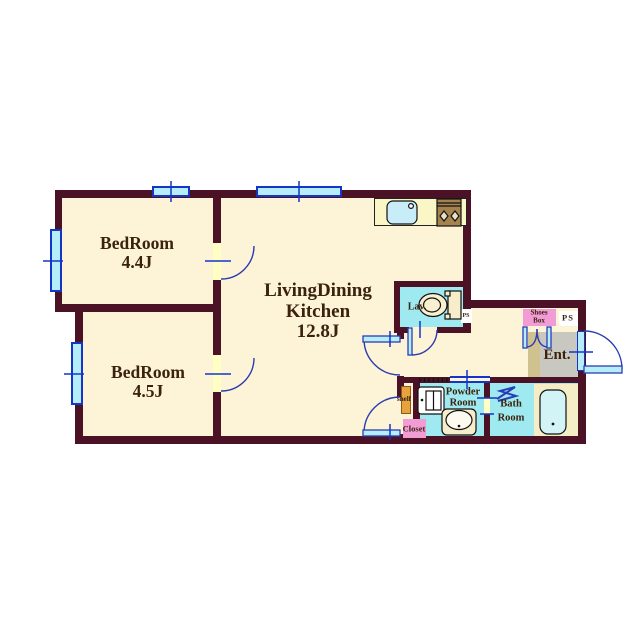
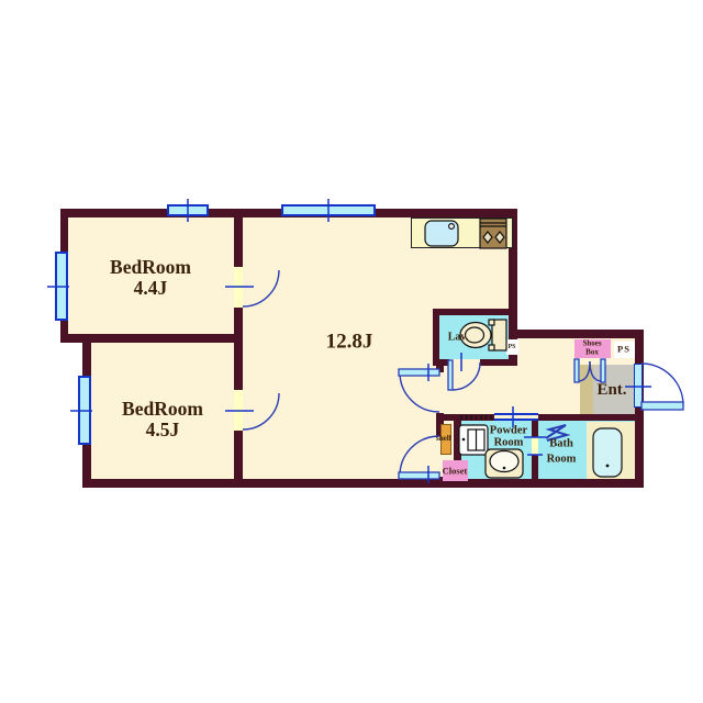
  BedRoom
  4.4J
  BedRoom
  4.5J
- LivingDining
- Kitchen
  12.8J
  Lav.
  Shoes
  Box
  PS
  Ent.
  Powder
  Room
  Bath
  Room
  Closet
  shelf
